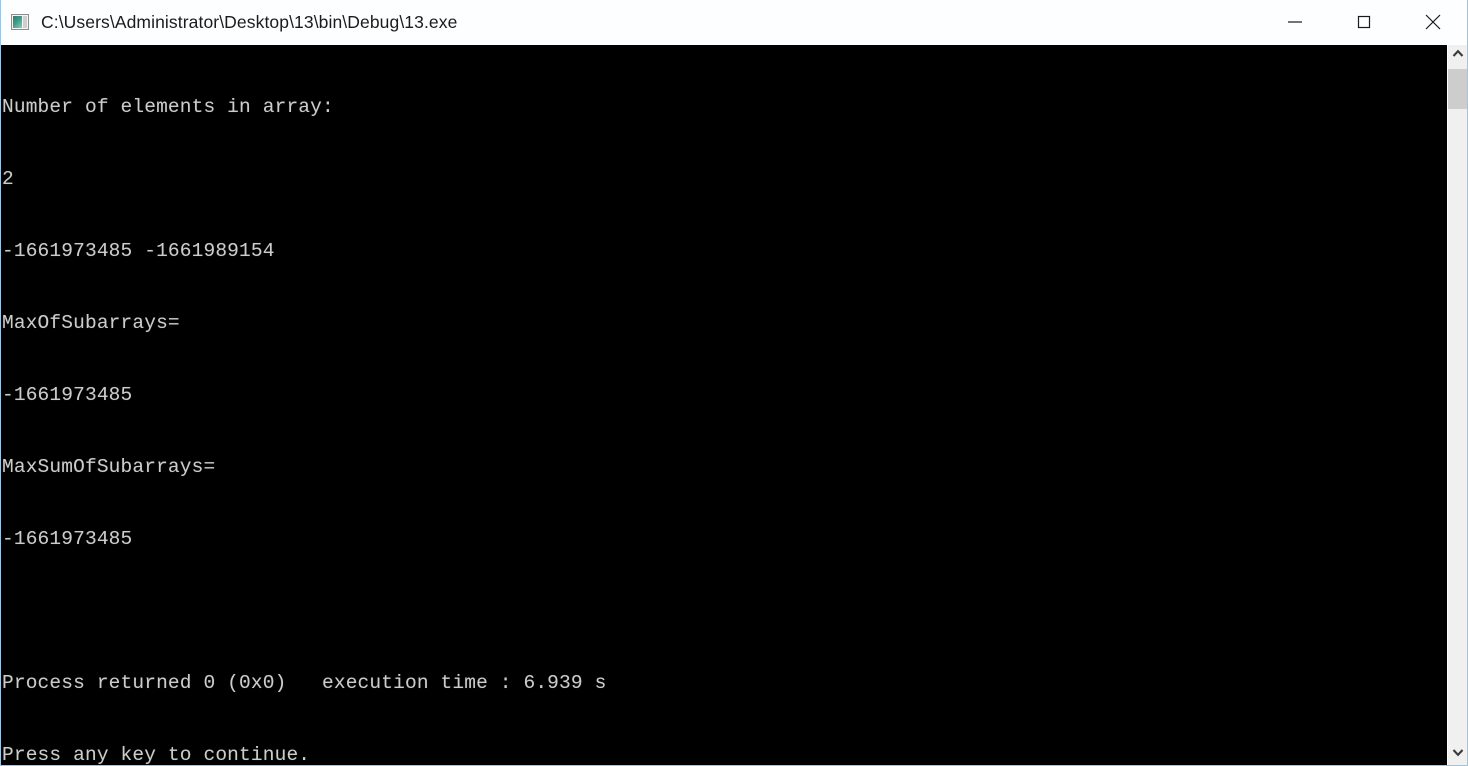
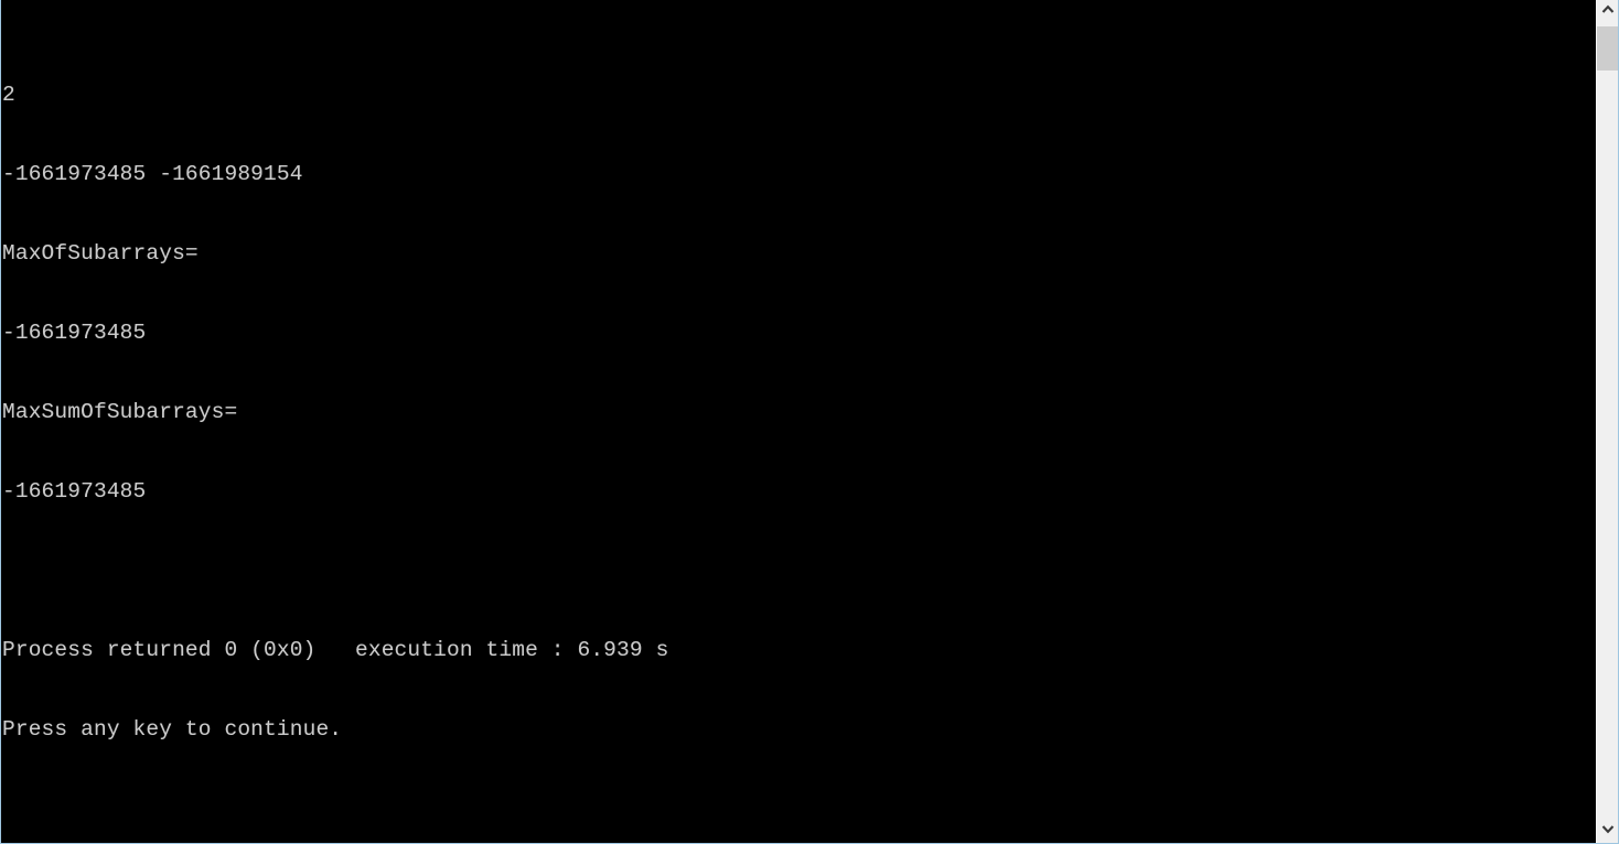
- C:\Users\Administrator\Desktop\13\bin\Debug\13.exe
- Number of elements in array:
  2
  -1661973485 -1661989154
  MaxOfSubarrays=
  -1661973485
  MaxSumOfSubarrays=
  -1661973485
  Process returned 0 (0x0) execution time : 6.939 s
  Press any key to continue.
